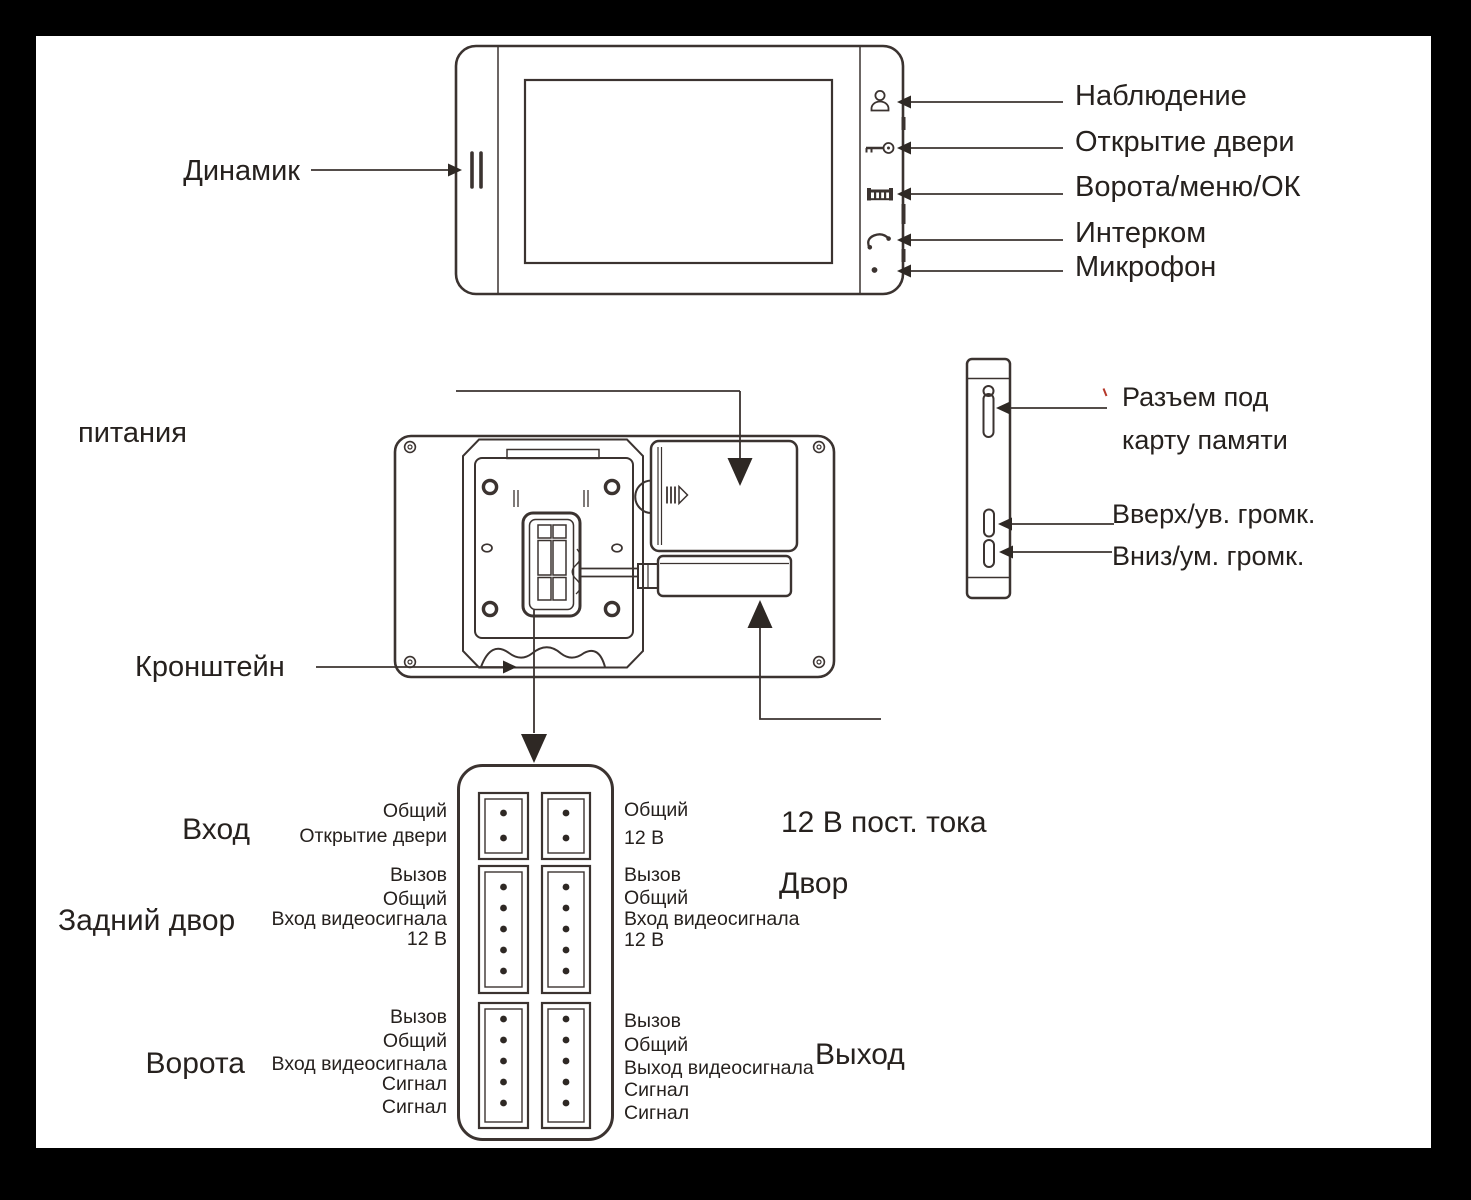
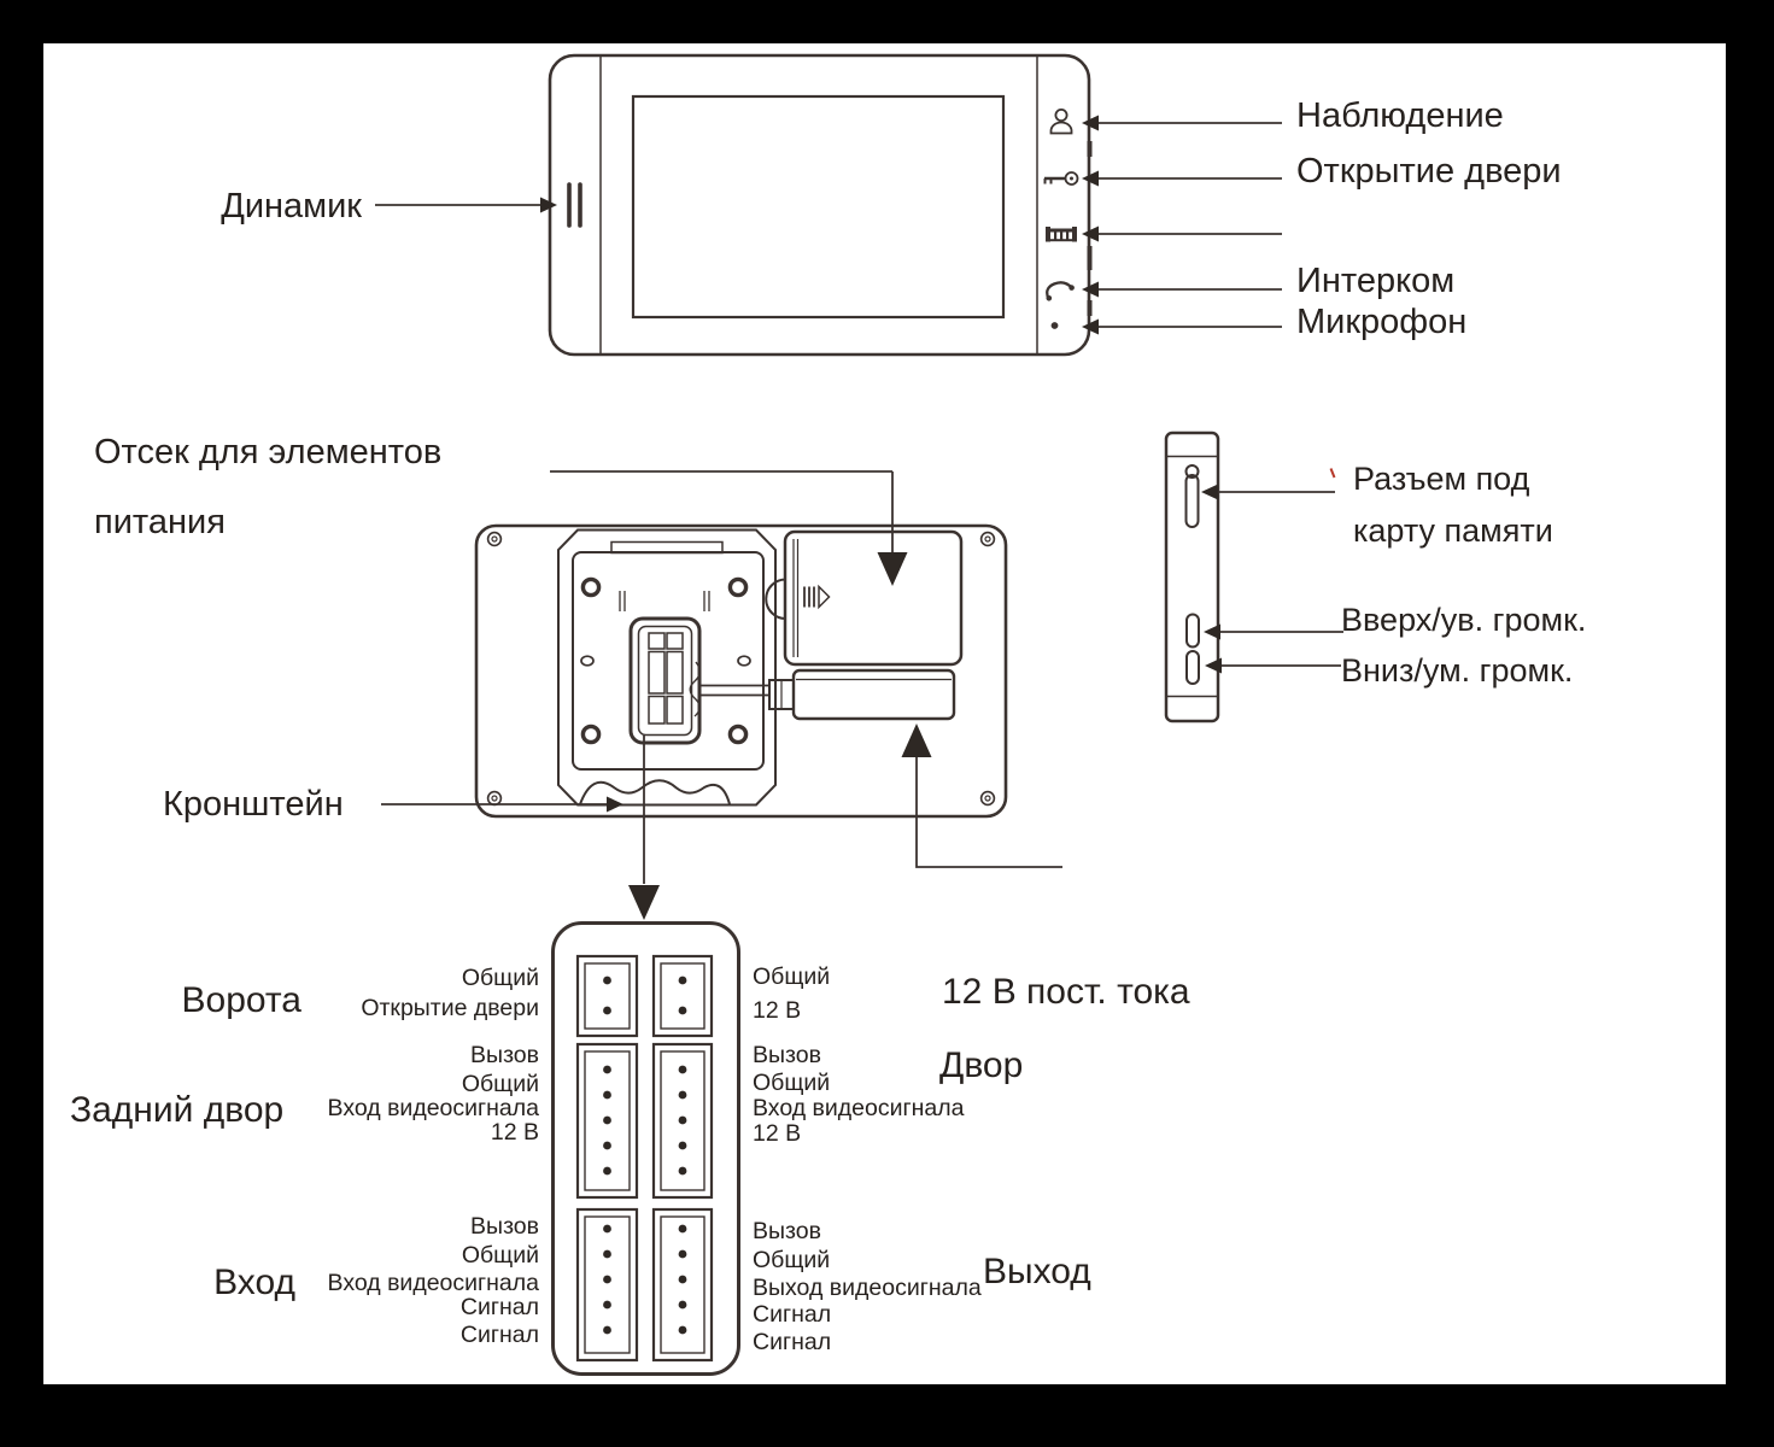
  Динамик
  Наблюдение
  Открытие двери
- Ворота/меню/ОК
  Интерком
  Микрофон
+ Отсек для элементов
  питания
  Кронштейн
  Разъем под
  карту памяти
  Вверх/ув. громк.
  Вниз/ум. громк.
- Вход
+ Ворота
  Задний двор
- Ворота
+ Вход
  12 В пост. тока
  Двор
  Выход
  Общий
  Открытие двери
  Вызов
  Общий
  Вход видеосигнала
  12 В
  Вызов
  Общий
  Вход видеосигнала
  Сигнал
  Сигнал
  Общий
  12 В
  Вызов
  Общий
  Вход видеосигнала
  12 В
  Вызов
  Общий
  Выход видеосигнала
  Сигнал
  Сигнал
